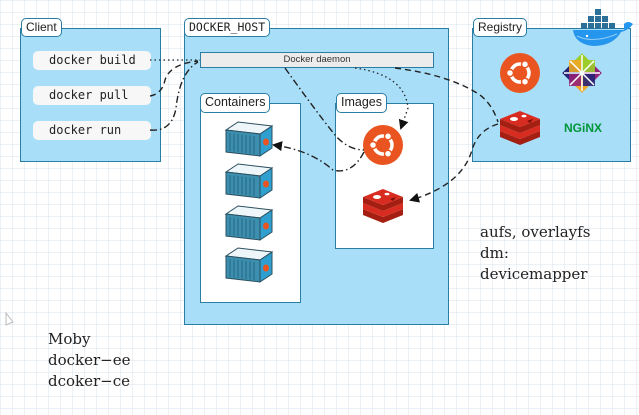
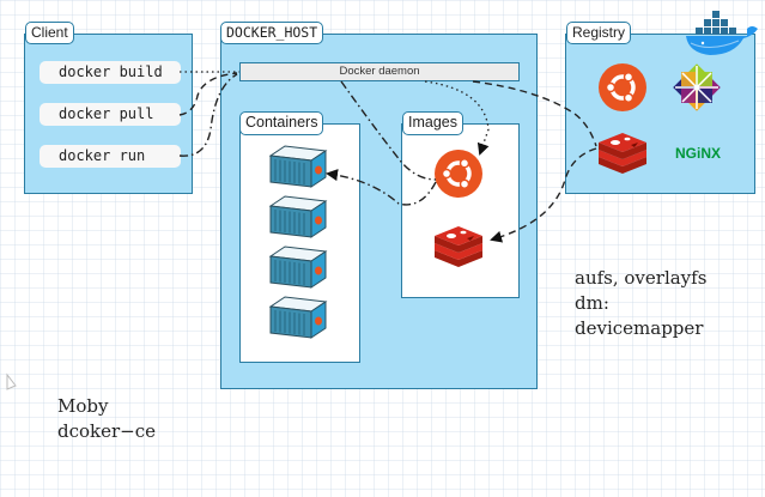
  docker build
  docker pull
  docker run
  Client
  DOCKER_HOST
  Docker daemon
  Containers
  Images
  Registry
  aufs, overlayfs
  dm:
  devicemapper
  Moby
- docker−ee
  dcoker−ce
  NGiNX
